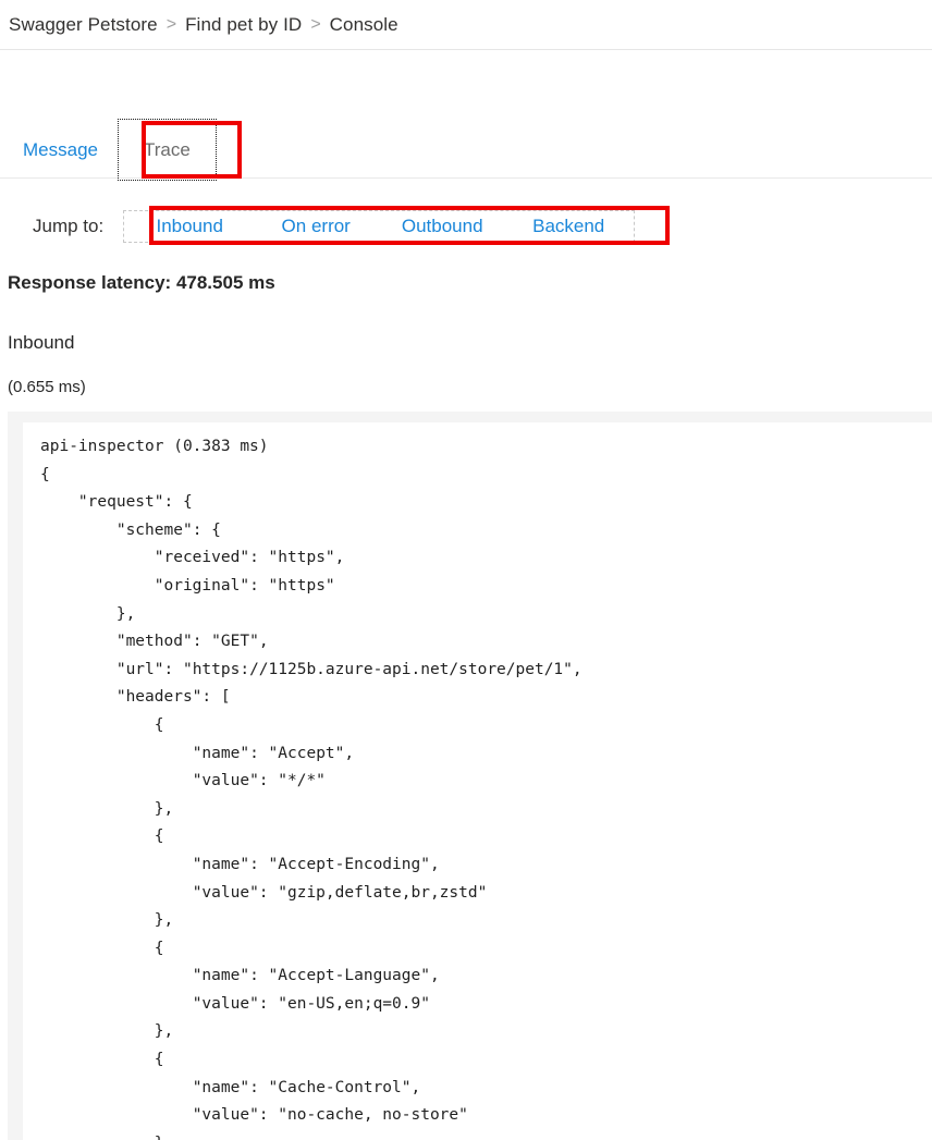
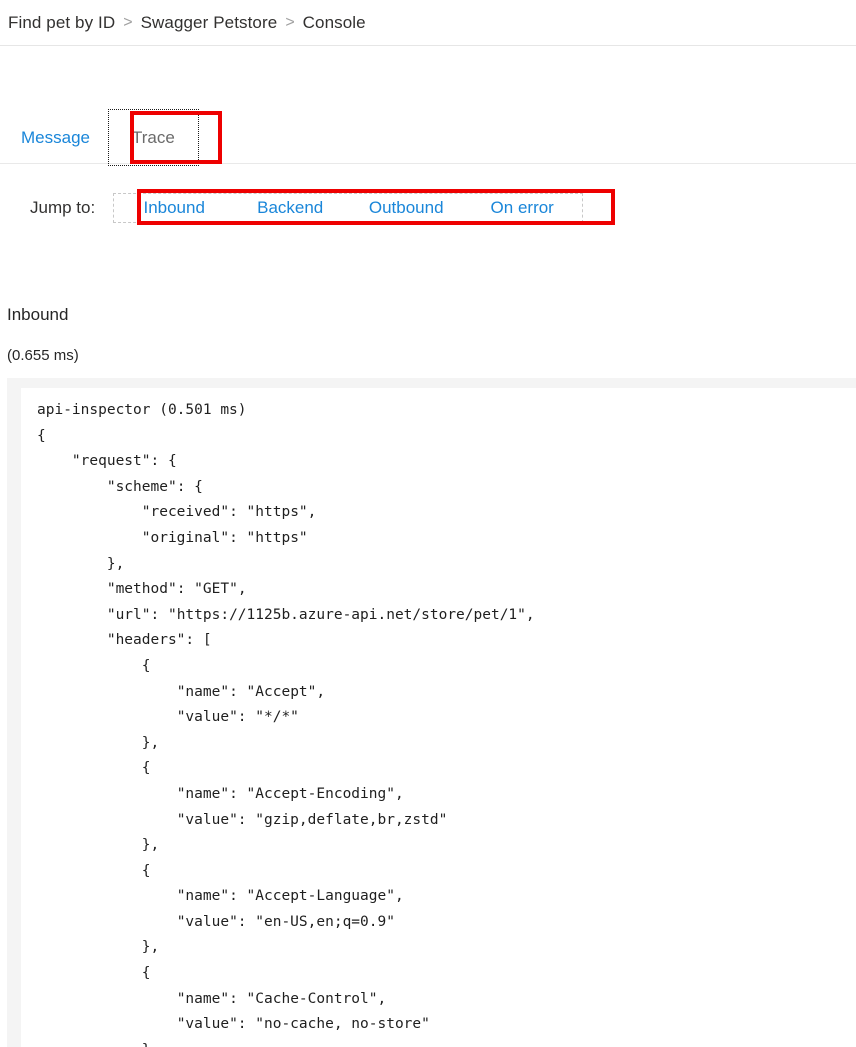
- Swagger Petstore
+ Find pet by ID
  >
- Find pet by ID
+ Swagger Petstore
  >
  Console
  Message
  Trace
  Jump to:
  Inbound
- On error
+ Backend
  Outbound
- Backend
+ On error
- Response latency: 478.505 ms
  Inbound
  (0.655 ms)
- api-inspector (0.383 ms) { "request": { "scheme": { "received": "https", "original": "https" }, "method": "GET", "url": "https://1125b.azure-api.net/store/pet/1", "headers": [ { "name": "Accept", "value": "*/*" }, { "name": "Accept-Encoding", "value": "gzip,deflate,br,zstd" }, { "name": "Accept-Language", "value": "en-US,en;q=0.9" }, { "name": "Cache-Control", "value": "no-cache, no-store"
+ api-inspector (0.501 ms) { "request": { "scheme": { "received": "https", "original": "https" }, "method": "GET", "url": "https://1125b.azure-api.net/store/pet/1", "headers": [ { "name": "Accept", "value": "*/*" }, { "name": "Accept-Encoding", "value": "gzip,deflate,br,zstd" }, { "name": "Accept-Language", "value": "en-US,en;q=0.9" }, { "name": "Cache-Control", "value": "no-cache, no-store"
